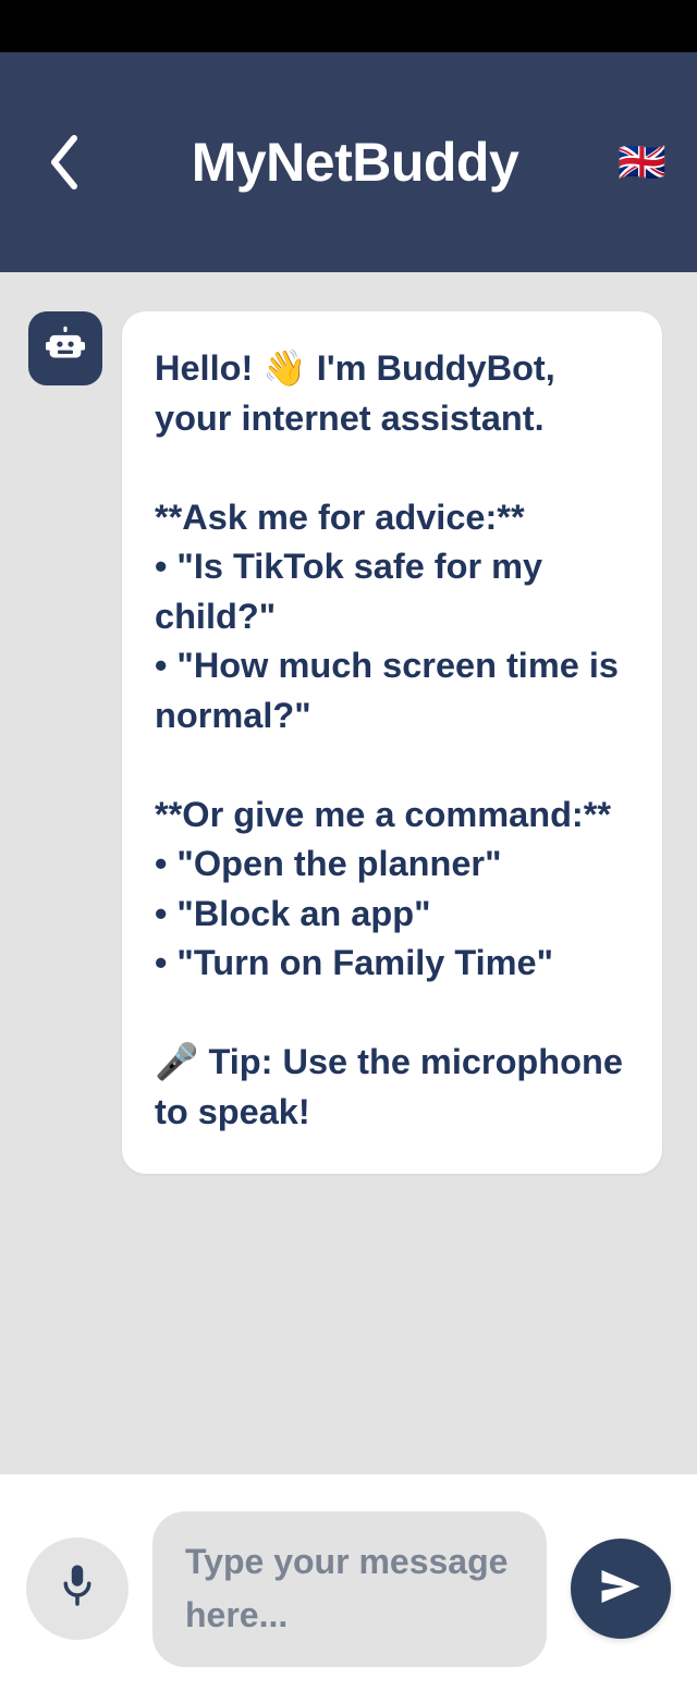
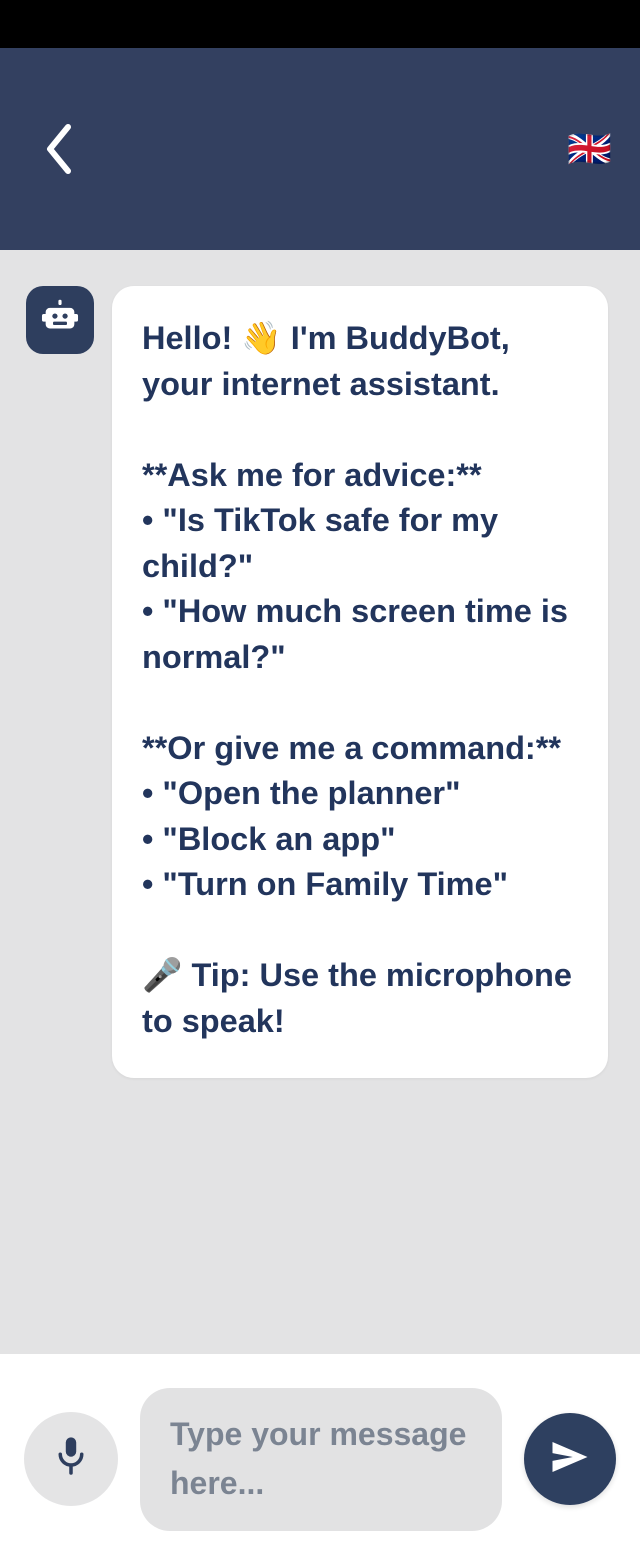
- MyNetBuddy
  🇬🇧
  Hello! 👋 I'm BuddyBot, your internet assistant.
  **Ask me for advice:**
  • "Is TikTok safe for my child?"
  • "How much screen time is normal?"
  **Or give me a command:**
  • "Open the planner"
  • "Block an app"
  • "Turn on Family Time"
  🎤 Tip: Use the microphone to speak!
